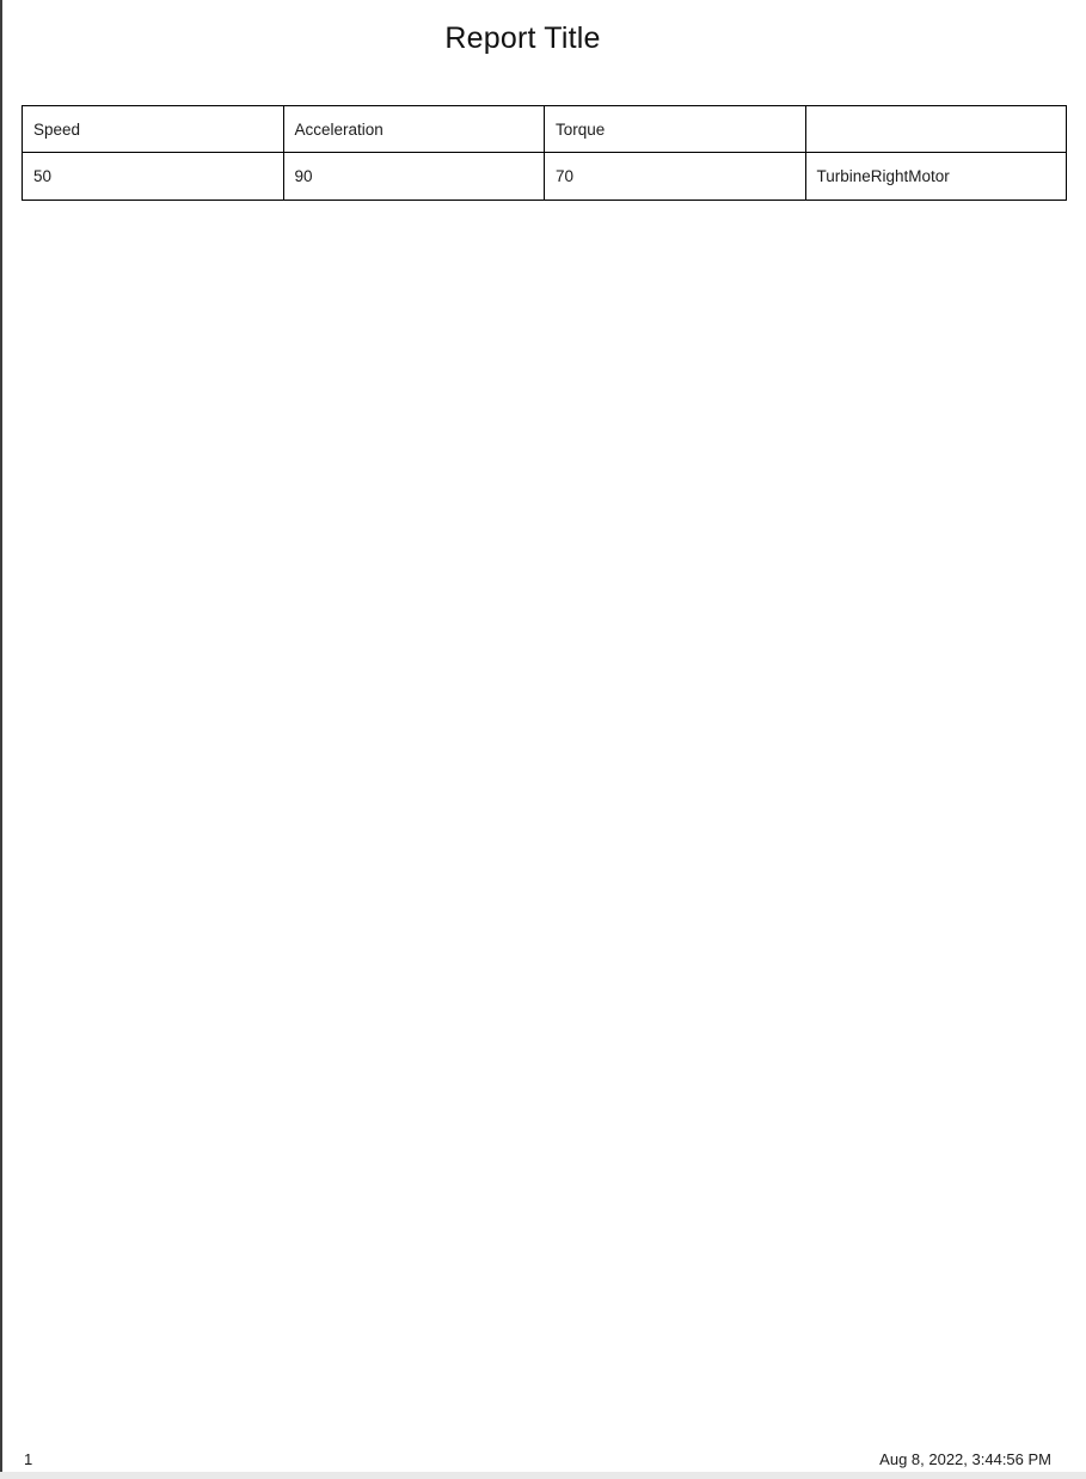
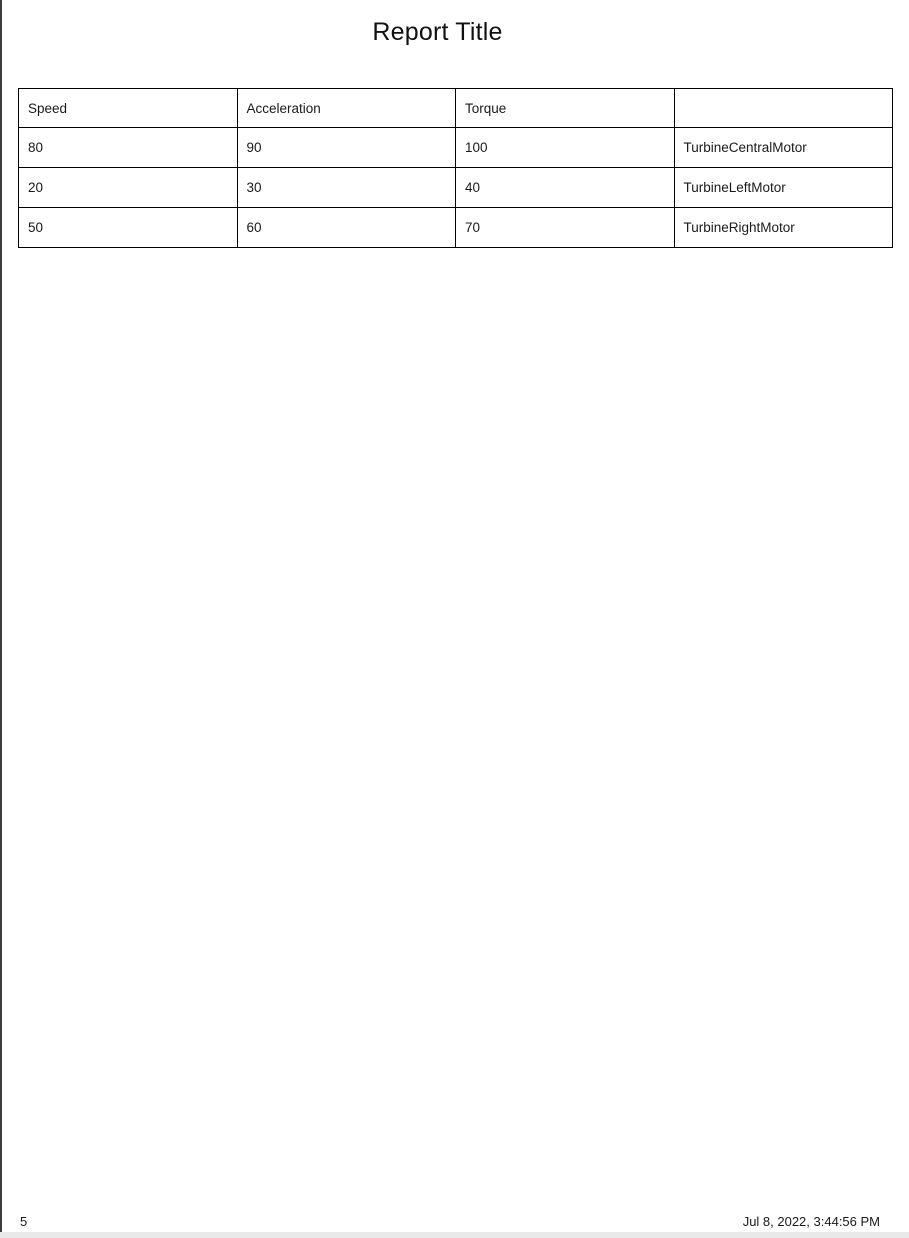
  Report Title
  Speed	Acceleration	Torque
+ 80	90	100	TurbineCentralMotor
+ 20	30	40	TurbineLeftMotor
- 50	90	70	TurbineRightMotor
+ 50	60	70	TurbineRightMotor
- 1
+ 5
- Aug 8, 2022, 3:44:56 PM
+ Jul 8, 2022, 3:44:56 PM
